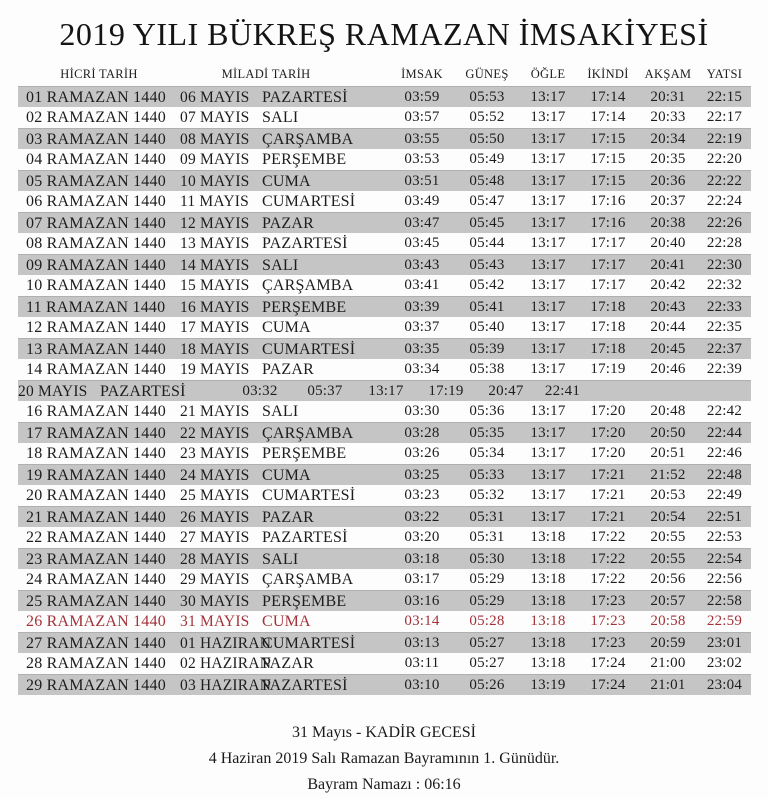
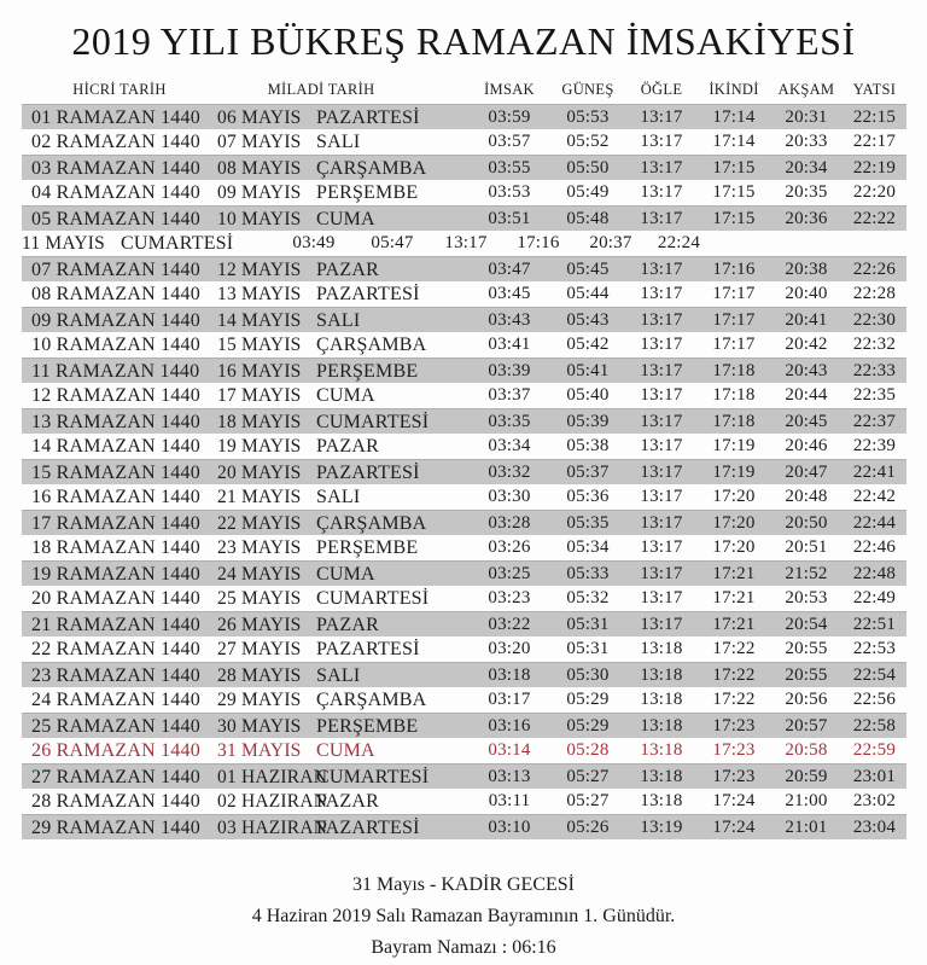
  2019 YILI BÜKREŞ RAMAZAN İMSAKİYESİ
  HİCRİ TARİH
  MİLADİ TARİH
  İMSAK
  GÜNEŞ
  ÖĞLE
  İKİNDİ
  AKŞAM
  YATSI
  01 RAMAZAN 1440
  06 MAYIS
  PAZARTESİ
  03:59
  05:53
  13:17
  17:14
  20:31
  22:15
  02 RAMAZAN 1440
  07 MAYIS
  SALI
  03:57
  05:52
  13:17
  17:14
  20:33
  22:17
  03 RAMAZAN 1440
  08 MAYIS
  ÇARŞAMBA
  03:55
  05:50
  13:17
  17:15
  20:34
  22:19
  04 RAMAZAN 1440
  09 MAYIS
  PERŞEMBE
  03:53
  05:49
  13:17
  17:15
  20:35
  22:20
  05 RAMAZAN 1440
  10 MAYIS
  CUMA
  03:51
  05:48
  13:17
  17:15
  20:36
  22:22
- 06 RAMAZAN 1440
  11 MAYIS
  CUMARTESİ
  03:49
  05:47
  13:17
  17:16
  20:37
  22:24
  07 RAMAZAN 1440
  12 MAYIS
  PAZAR
  03:47
  05:45
  13:17
  17:16
  20:38
  22:26
  08 RAMAZAN 1440
  13 MAYIS
  PAZARTESİ
  03:45
  05:44
  13:17
  17:17
  20:40
  22:28
  09 RAMAZAN 1440
  14 MAYIS
  SALI
  03:43
  05:43
  13:17
  17:17
  20:41
  22:30
  10 RAMAZAN 1440
  15 MAYIS
  ÇARŞAMBA
  03:41
  05:42
  13:17
  17:17
  20:42
  22:32
  11 RAMAZAN 1440
  16 MAYIS
  PERŞEMBE
  03:39
  05:41
  13:17
  17:18
  20:43
  22:33
  12 RAMAZAN 1440
  17 MAYIS
  CUMA
  03:37
  05:40
  13:17
  17:18
  20:44
  22:35
  13 RAMAZAN 1440
  18 MAYIS
  CUMARTESİ
  03:35
  05:39
  13:17
  17:18
  20:45
  22:37
  14 RAMAZAN 1440
  19 MAYIS
  PAZAR
  03:34
  05:38
  13:17
  17:19
  20:46
  22:39
+ 15 RAMAZAN 1440
  20 MAYIS
  PAZARTESİ
  03:32
  05:37
  13:17
  17:19
  20:47
  22:41
  16 RAMAZAN 1440
  21 MAYIS
  SALI
  03:30
  05:36
  13:17
  17:20
  20:48
  22:42
  17 RAMAZAN 1440
  22 MAYIS
  ÇARŞAMBA
  03:28
  05:35
  13:17
  17:20
  20:50
  22:44
  18 RAMAZAN 1440
  23 MAYIS
  PERŞEMBE
  03:26
  05:34
  13:17
  17:20
  20:51
  22:46
  19 RAMAZAN 1440
  24 MAYIS
  CUMA
  03:25
  05:33
  13:17
  17:21
  21:52
  22:48
  20 RAMAZAN 1440
  25 MAYIS
  CUMARTESİ
  03:23
  05:32
  13:17
  17:21
  20:53
  22:49
  21 RAMAZAN 1440
  26 MAYIS
  PAZAR
  03:22
  05:31
  13:17
  17:21
  20:54
  22:51
  22 RAMAZAN 1440
  27 MAYIS
  PAZARTESİ
  03:20
  05:31
  13:18
  17:22
  20:55
  22:53
  23 RAMAZAN 1440
  28 MAYIS
  SALI
  03:18
  05:30
  13:18
  17:22
  20:55
  22:54
  24 RAMAZAN 1440
  29 MAYIS
  ÇARŞAMBA
  03:17
  05:29
  13:18
  17:22
  20:56
  22:56
  25 RAMAZAN 1440
  30 MAYIS
  PERŞEMBE
  03:16
  05:29
  13:18
  17:23
  20:57
  22:58
  26 RAMAZAN 1440
  31 MAYIS
  CUMA
  03:14
  05:28
  13:18
  17:23
  20:58
  22:59
  27 RAMAZAN 1440
  01 HAZIRA
  CUMARTESİ
  03:13
  05:27
  13:18
  17:23
  20:59
  23:01
  28 RAMAZAN 1440
  02 HAZIRA
  PAZAR
  03:11
  05:27
  13:18
  17:24
  21:00
  23:02
  29 RAMAZAN 1440
  03 HAZIRA
  PAZARTESİ
  03:10
  05:26
  13:19
  17:24
  21:01
  23:04
  31 Mayıs - KADİR GECESİ
  4 Haziran 2019 Salı Ramazan Bayramının 1. Günüdür.
  Bayram Namazı : 06:16
